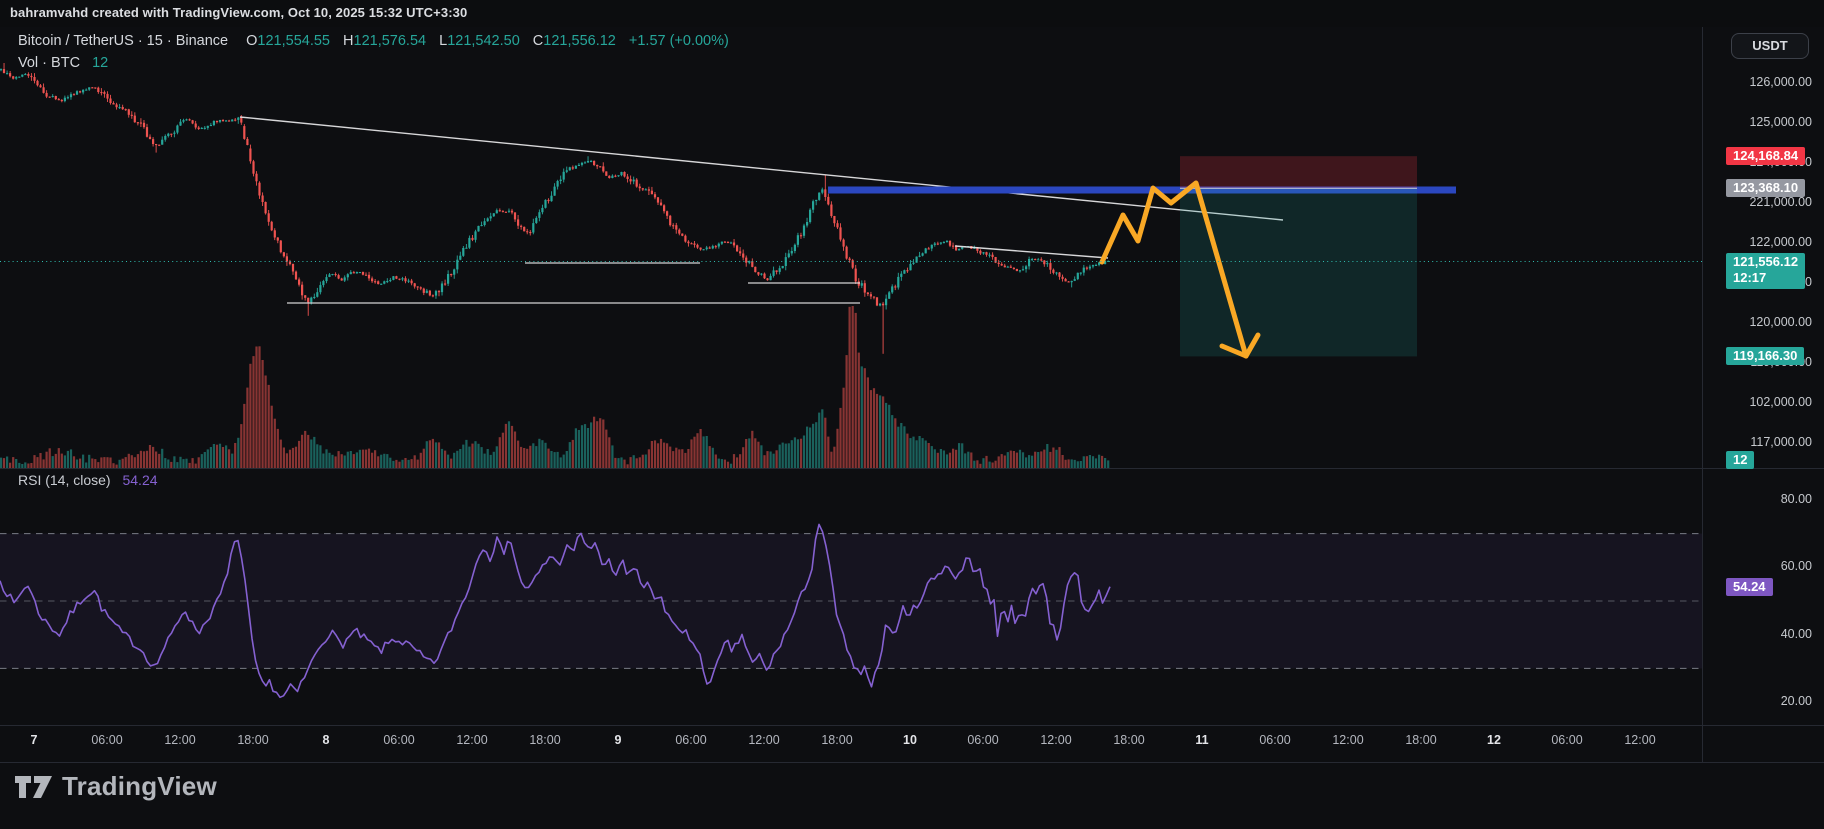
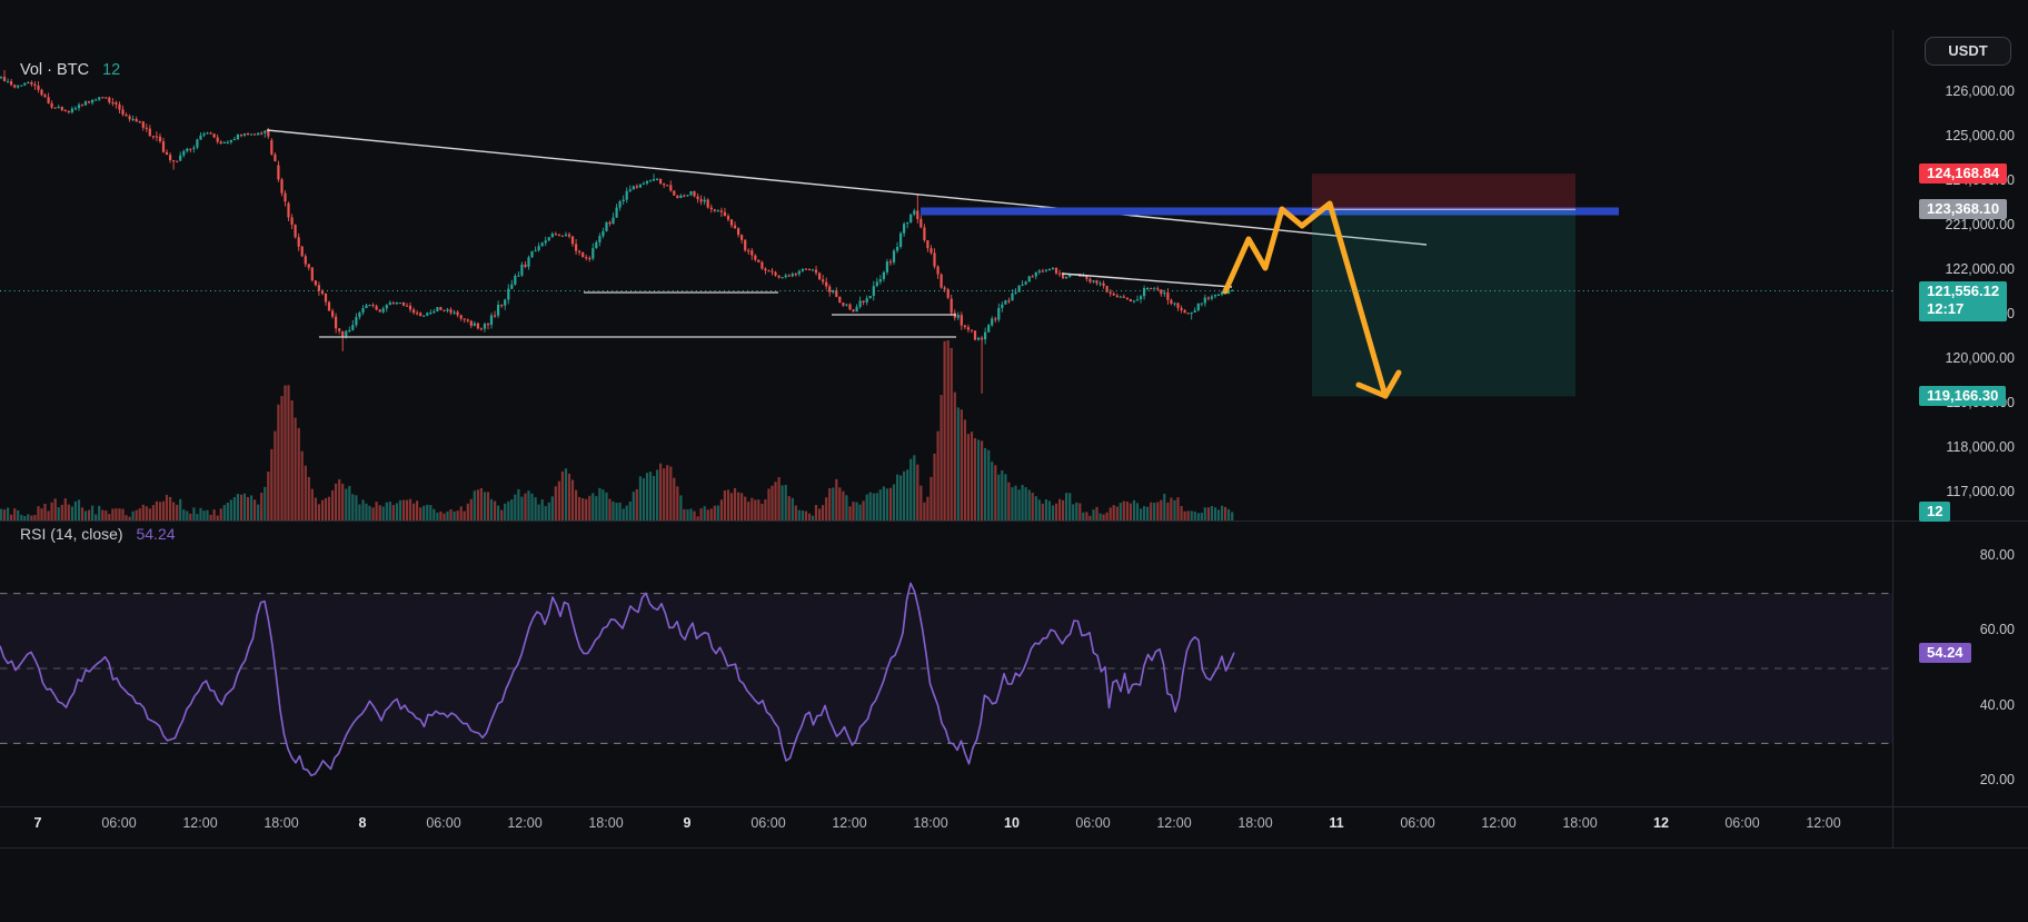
- bahramvahd created with TradingView.com, Oct 10, 2025 15:32 UTC+3:30
- Bitcoin / TetherUS · 15 · Binance O121,554.55 H121,576.54 L121,542.50 C121,556.12 +1.57 (+0.00%)
  Vol · BTC 12
  RSI (14, close) 54.24
  USDT
  124,168.84
  123,368.10
  121,556.12
  12:17
  119,166.30
  12
  54.24
- TradingView
  126,000.00
  125,000.00
  221,000.00
  122,000.00
  120,000.00
- 102,000.00
+ 118,000.00
  117,000.00
  80.00
  60.00
  40.00
  20.00
  7
  06:00
  12:00
  18:00
  8
  06:00
  12:00
  18:00
  9
  06:00
  12:00
  18:00
  10
  06:00
  12:00
  18:00
  11
  06:00
  12:00
  18:00
  12
  06:00
  12:00
